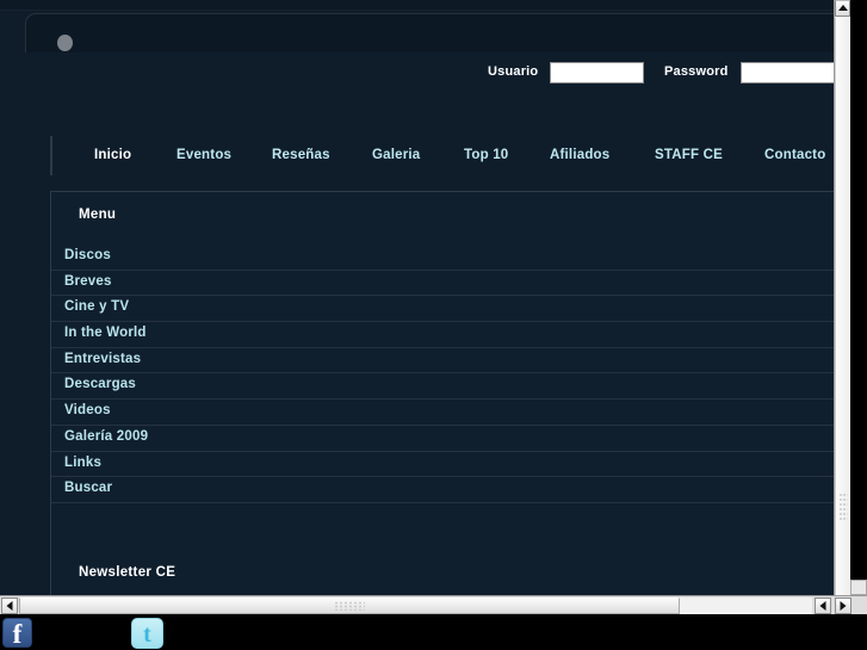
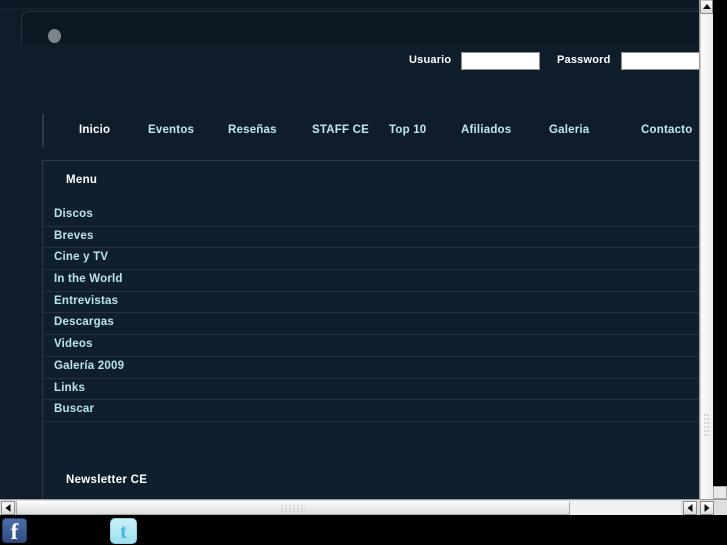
  Usuario
  Password
  Inicio
  Eventos
  Reseñas
- Galeria
+ STAFF CE
  Top 10
  Afiliados
- STAFF CE
+ Galeria
  Contacto
  Menu
  Discos
  Breves
  Cine y TV
  In the World
  Entrevistas
  Descargas
  Videos
  Galería 2009
  Links
  Buscar
  Newsletter CE
  f
  t
